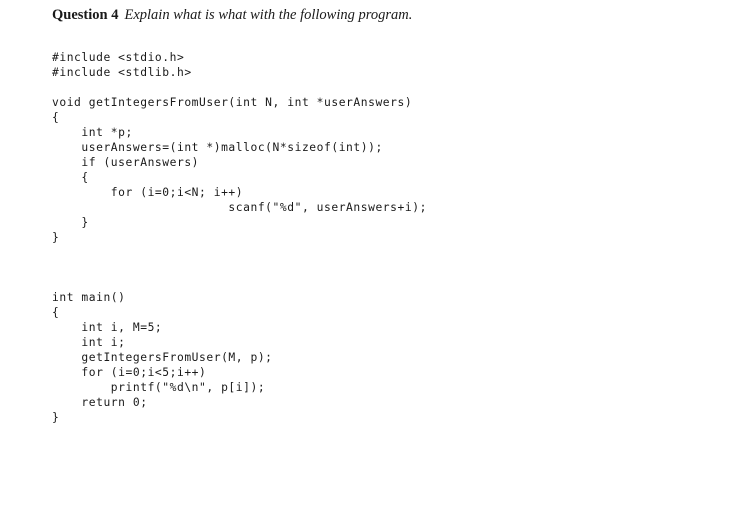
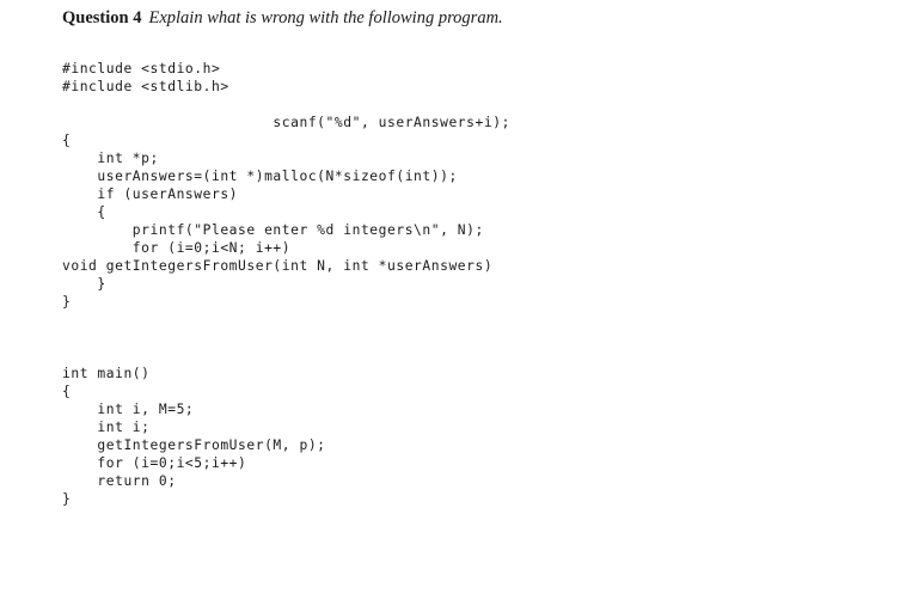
- Question 4 Explain what is what with the following program.
+ Question 4 Explain what is wrong with the following program.
  #include <stdio.h>
  #include <stdlib.h>
- void getIntegersFromUser(int N, int *userAnswers)
+ scanf("%d", userAnswers+i);
  {
  int *p;
  userAnswers=(int *)malloc(N*sizeof(int));
  if (userAnswers)
  {
+ printf("Please enter %d integers\n", N);
  for (i=0;i<N; i++)
- scanf("%d", userAnswers+i);
+ void getIntegersFromUser(int N, int *userAnswers)
  }
  }
  int main()
  {
  int i, M=5;
  int i;
  getIntegersFromUser(M, p);
  for (i=0;i<5;i++)
- printf("%d\n", p[i]);
  return 0;
  }
